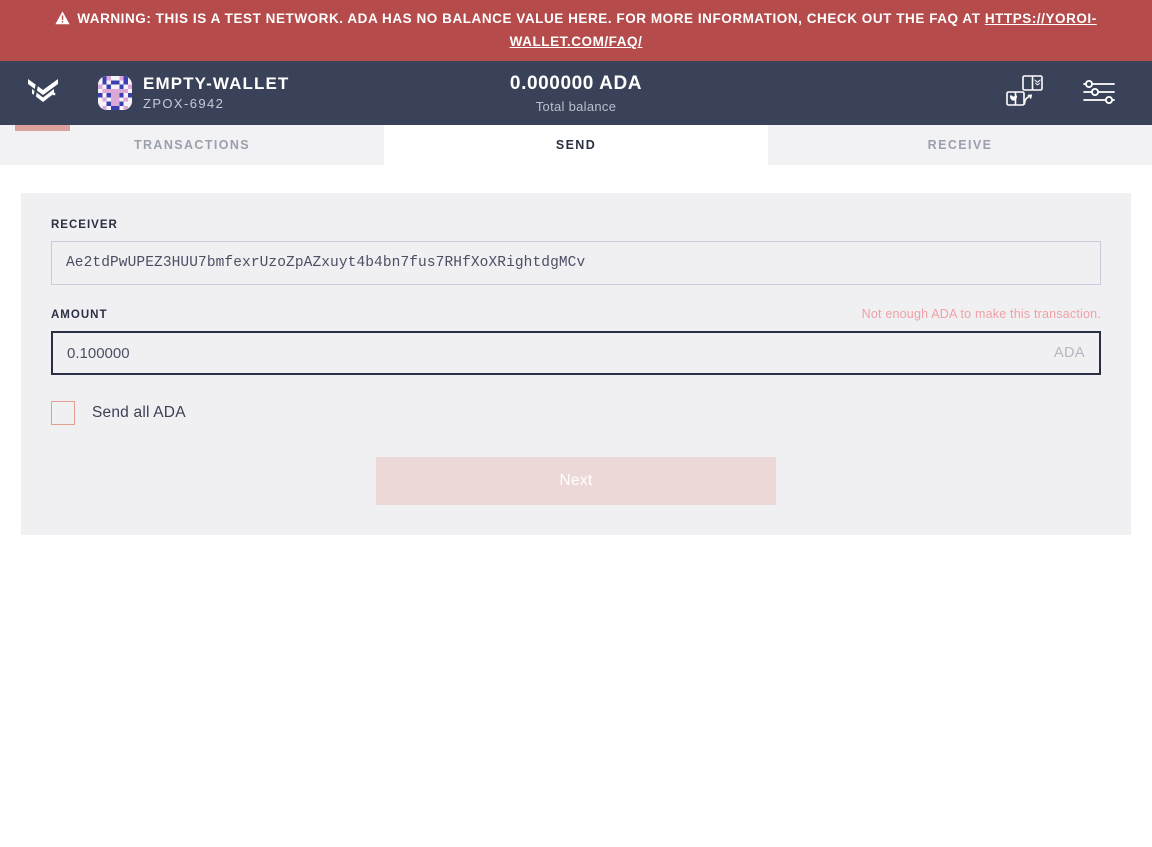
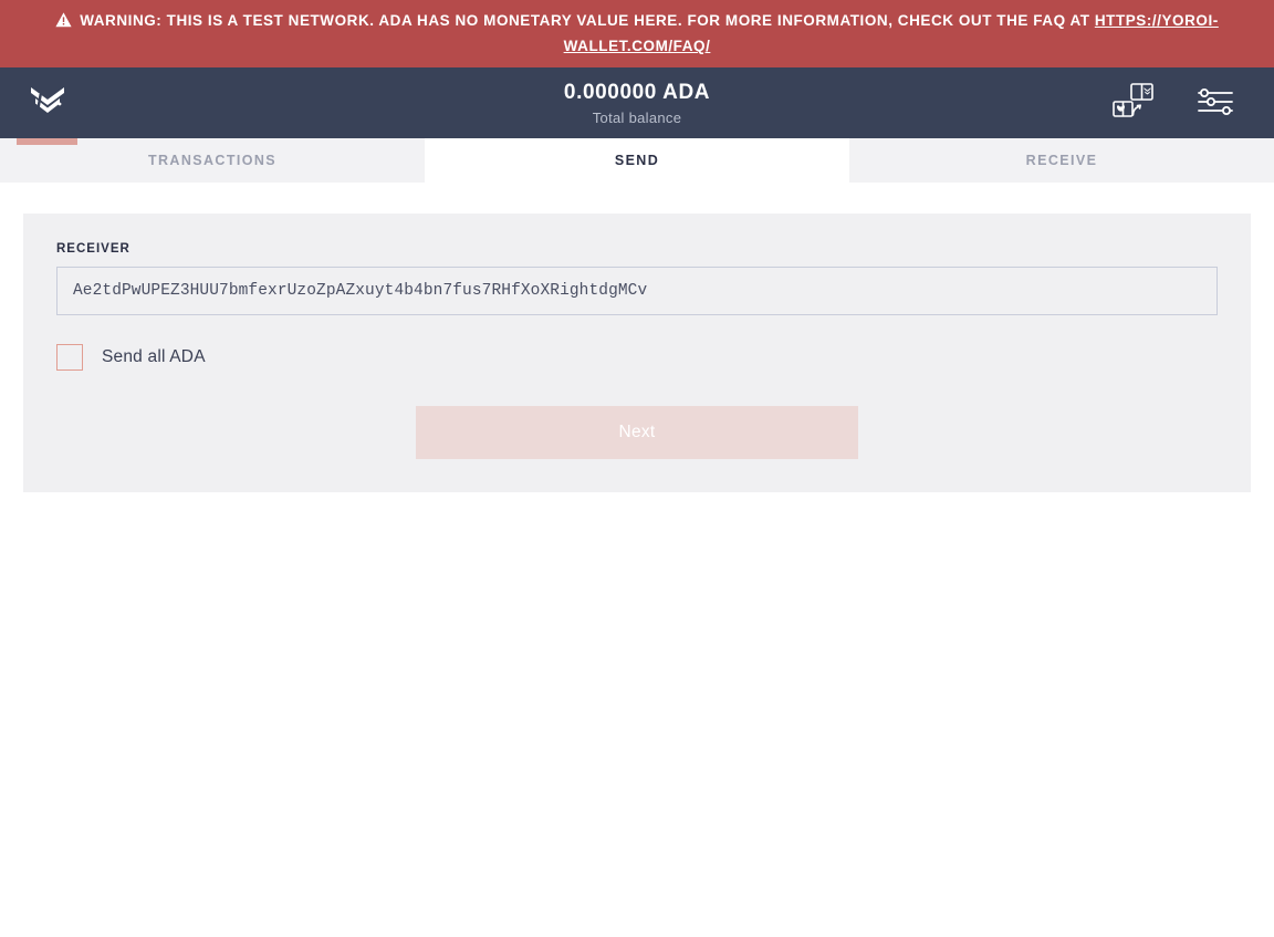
- WARNING: THIS IS A TEST NETWORK. ADA HAS NO BALANCE VALUE HERE. FOR MORE INFORMATION, CHECK OUT THE FAQ AT HTTPS://YOROI-WALLET.COM/FAQ/
+ WARNING: THIS IS A TEST NETWORK. ADA HAS NO MONETARY VALUE HERE. FOR MORE INFORMATION, CHECK OUT THE FAQ AT HTTPS://YOROI-WALLET.COM/FAQ/
- EMPTY-WALLET
- ZPOX-6942
  0.000000 ADA
  Total balance
  TRANSACTIONS
  SEND
  RECEIVE
  RECEIVER
  Ae2tdPwUPEZ3HUU7bmfexrUzoZpAZxuyt4b4bn7fus7RHfXoXRightdgMCv
- AMOUNT
- Not enough ADA to make this transaction.
- 0.100000
- ADA
  Send all ADA
  Next
